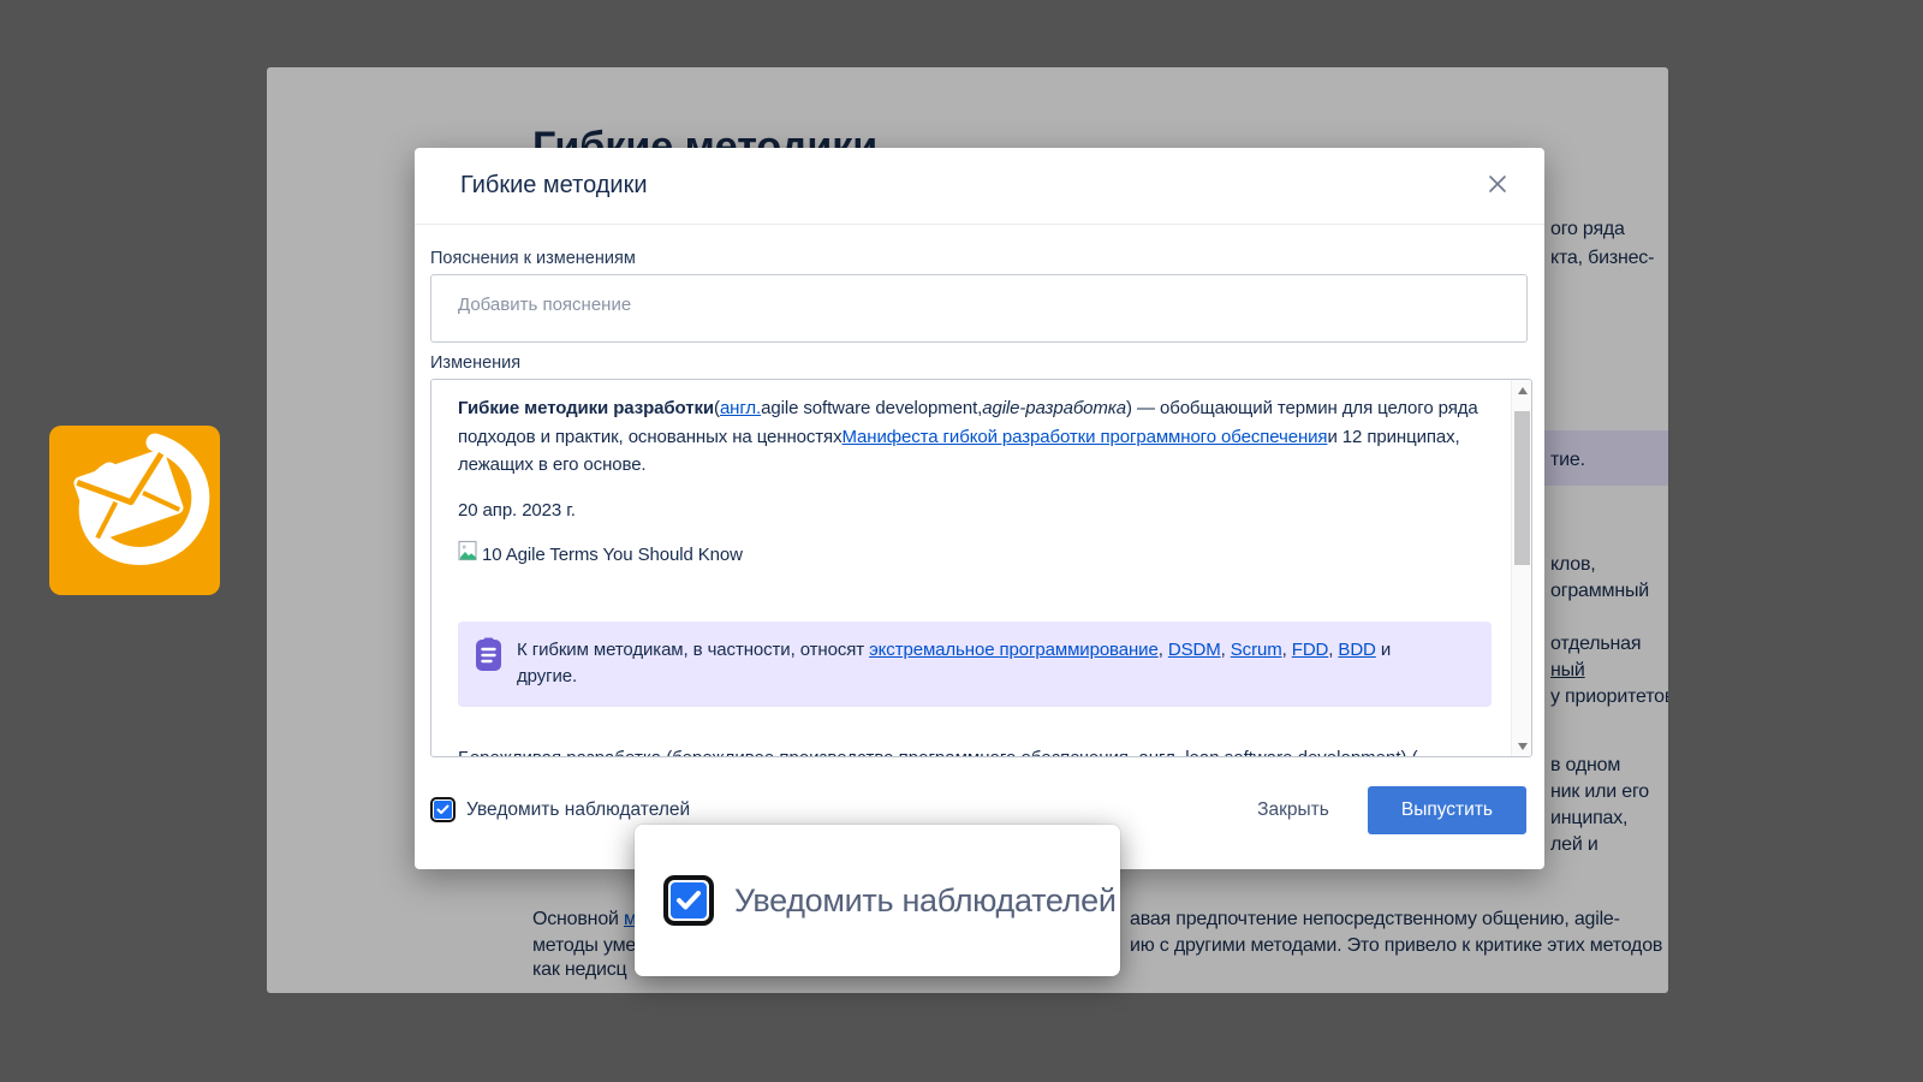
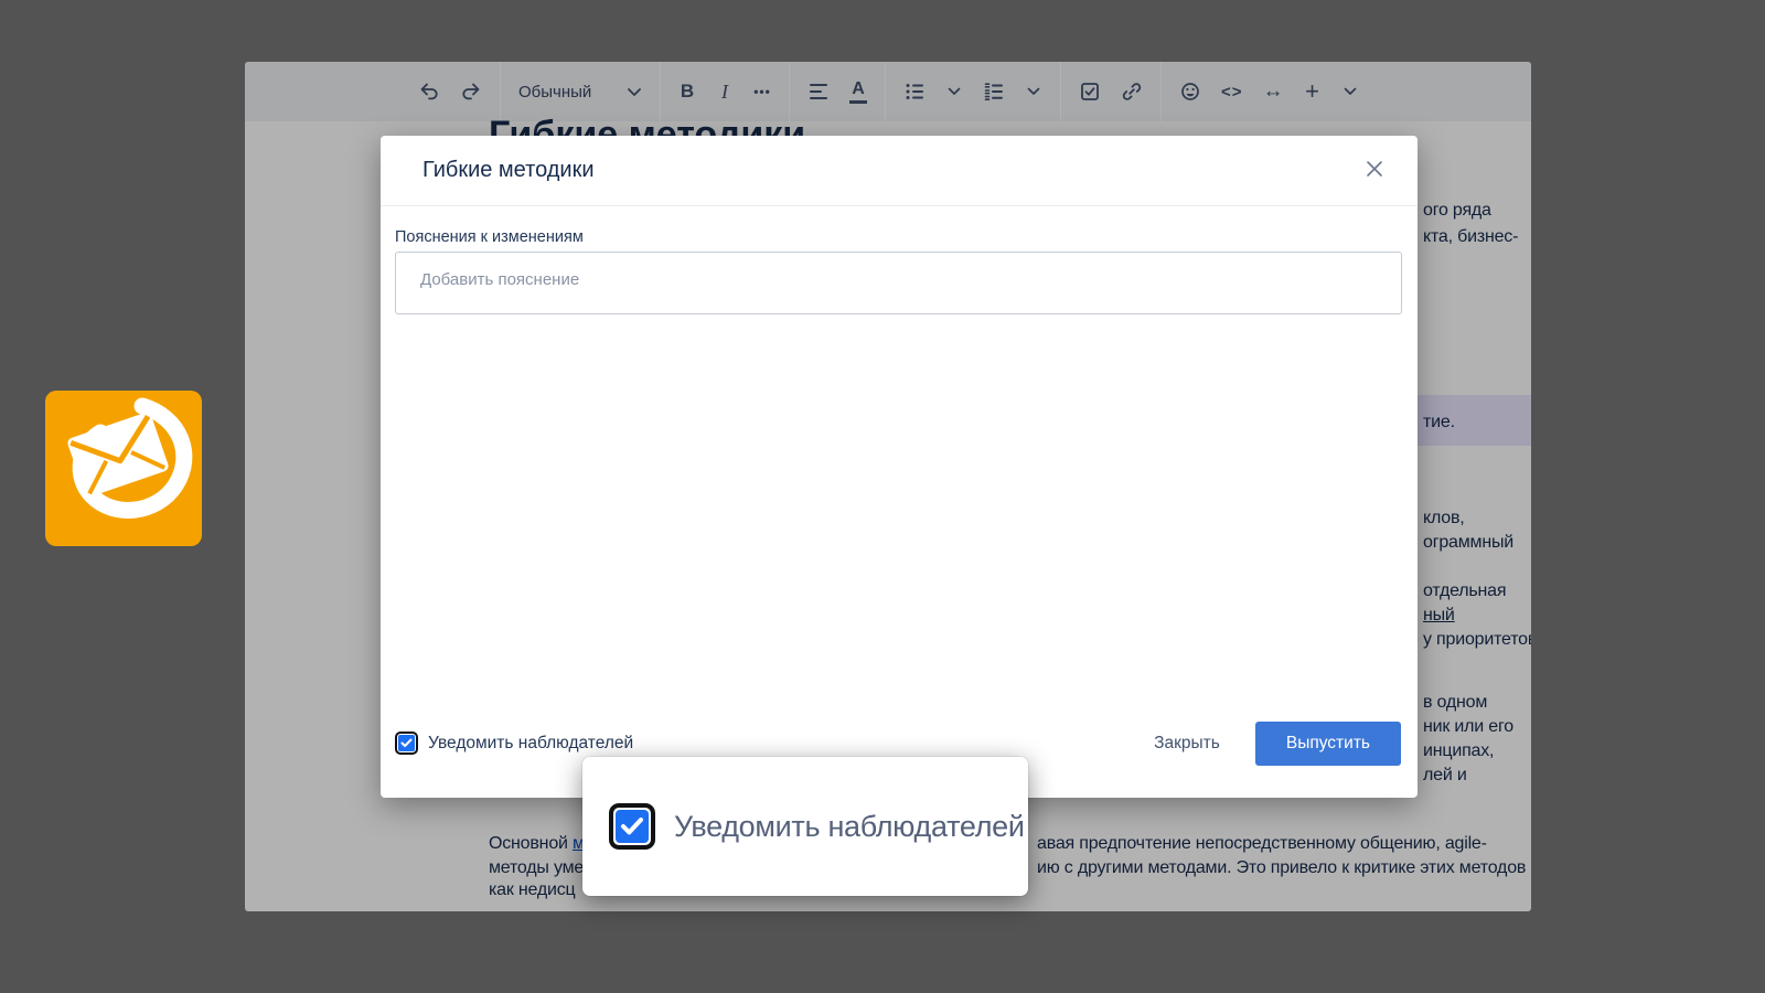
+ Обычный
+ B
+ I
+ •••
+ A
+ <>
+ ↔
+ +
  Гибкие методики
  Основной м
  методы уме
  как недисц
  авая предпочтение непосредственному общению, agile-
  ию с другими методами. Это привело к критике этих методов
  ого ряда
  кта, бизнес-
  тие.
  клов,
  ограммный
  отдельная
  ный
  у приоритето
  в одном
  ник или его
  инципах,
  лей и
  Гибкие методики
  Пояснения к изменениям
  Добавить пояснение
- Изменения
- Гибкие методики разработки(англ.agile software development,agile-разработка) — обобщающий термин для целого ряда подходов и практик, основанных на ценностяхМанифеста гибкой разработки программного обеспеченияи 12 принципах, лежащих в его основе.
- 20 апр. 2023 г.
- 10 Agile Terms You Should Know
- К гибким методикам, в частности, относят экстремальное программирование, DSDM, Scrum, FDD, BDD и другие.
  Уведомить наблюдателей
  Закрыть
  Выпустить
  Уведомить наблюдателей
